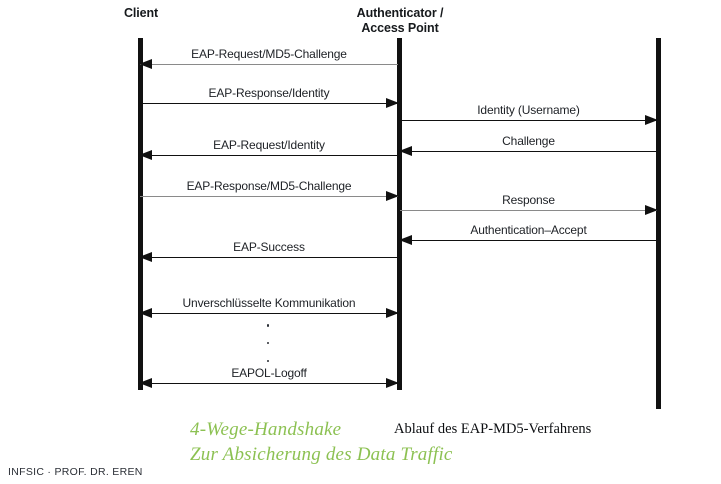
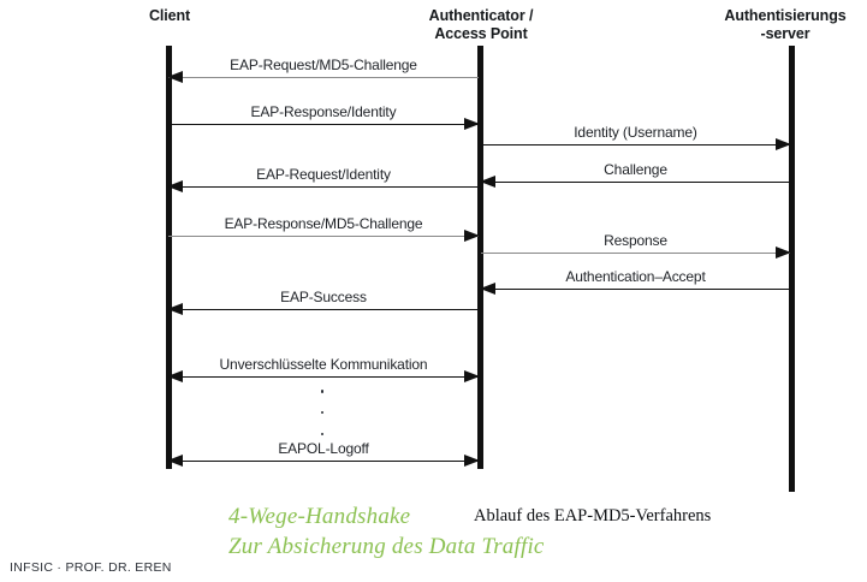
  Client
  Authenticator /
  Access Point
+ Authentisierungs
+ -server
  EAP-Request/MD5-Challenge
  EAP-Response/Identity
  Identity (Username)
  Challenge
  EAP-Request/Identity
  EAP-Response/MD5-Challenge
  Response
  Authentication–Accept
  EAP-Success
  Unverschlüsselte Kommunikation
  EAPOL-Logoff
  4-Wege-Handshake
  Zur Absicherung des Data Traffic
  Ablauf des EAP-MD5-Verfahrens
  INFSIC · PROF. DR. EREN
